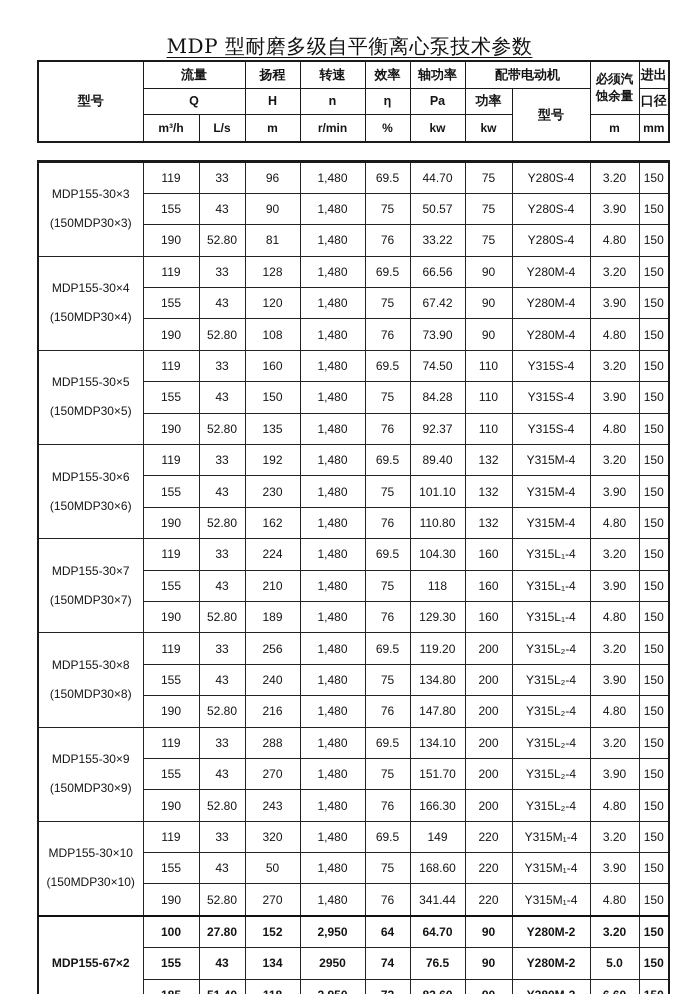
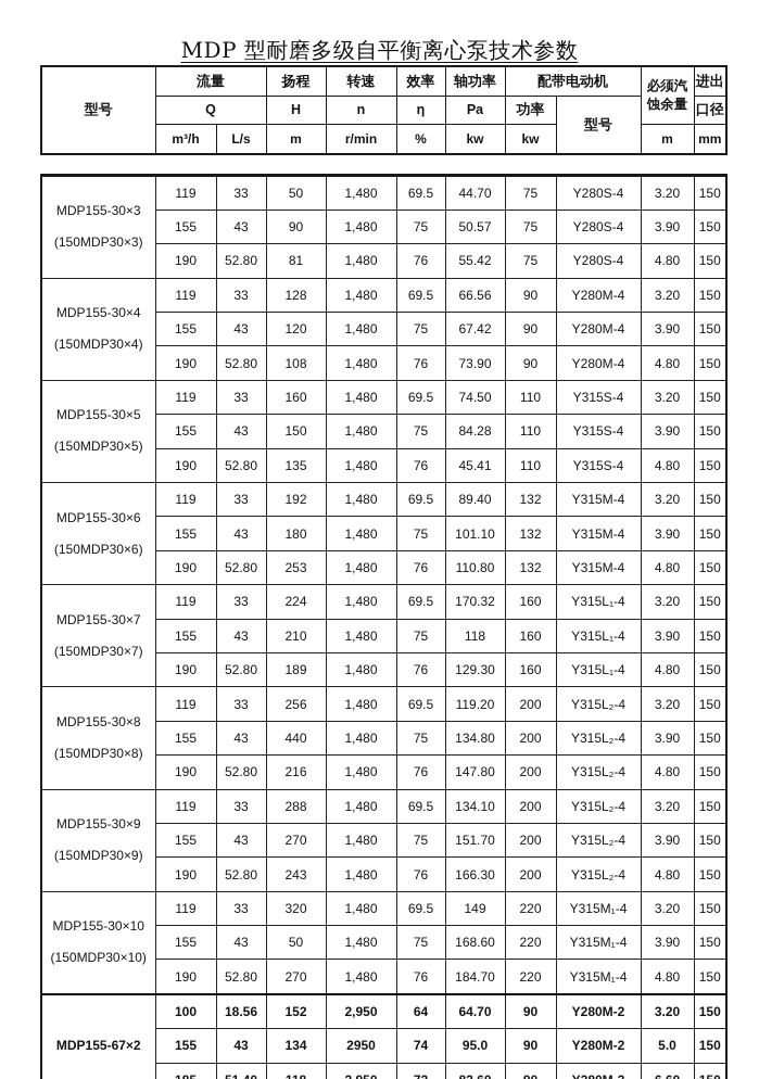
  MDP 型耐磨多级自平衡离心泵技术参数
  型号	流量	扬程	转速	效率	轴功率	配带电动机	必须汽 蚀余量	进出
  Q	H	n	η	Pa	功率	型号	口径
  m³/h	L/s	m	r/min	%	kw	kw	m	mm
- MDP155-30×3(150MDP30×3)	119	33	96	1,480	69.5	44.70	75	Y280S-4	3.20	150
+ MDP155-30×3(150MDP30×3)	119	33	50	1,480	69.5	44.70	75	Y280S-4	3.20	150
  155	43	90	1,480	75	50.57	75	Y280S-4	3.90	150
- 190	52.80	81	1,480	76	33.22	75	Y280S-4	4.80	150
+ 190	52.80	81	1,480	76	55.42	75	Y280S-4	4.80	150
  MDP155-30×4(150MDP30×4)	119	33	128	1,480	69.5	66.56	90	Y280M-4	3.20	150
  155	43	120	1,480	75	67.42	90	Y280M-4	3.90	150
  190	52.80	108	1,480	76	73.90	90	Y280M-4	4.80	150
  MDP155-30×5(150MDP30×5)	119	33	160	1,480	69.5	74.50	110	Y315S-4	3.20	150
  155	43	150	1,480	75	84.28	110	Y315S-4	3.90	150
- 190	52.80	135	1,480	76	92.37	110	Y315S-4	4.80	150
+ 190	52.80	135	1,480	76	45.41	110	Y315S-4	4.80	150
  MDP155-30×6(150MDP30×6)	119	33	192	1,480	69.5	89.40	132	Y315M-4	3.20	150
- 155	43	230	1,480	75	101.10	132	Y315M-4	3.90	150
+ 155	43	180	1,480	75	101.10	132	Y315M-4	3.90	150
- 190	52.80	162	1,480	76	110.80	132	Y315M-4	4.80	150
+ 190	52.80	253	1,480	76	110.80	132	Y315M-4	4.80	150
- MDP155-30×7(150MDP30×7)	119	33	224	1,480	69.5	104.30	160	Y315L₁-4	3.20	150
+ MDP155-30×7(150MDP30×7)	119	33	224	1,480	69.5	170.32	160	Y315L₁-4	3.20	150
  155	43	210	1,480	75	118	160	Y315L₁-4	3.90	150
  190	52.80	189	1,480	76	129.30	160	Y315L₁-4	4.80	150
  MDP155-30×8(150MDP30×8)	119	33	256	1,480	69.5	119.20	200	Y315L₂-4	3.20	150
- 155	43	240	1,480	75	134.80	200	Y315L₂-4	3.90	150
+ 155	43	440	1,480	75	134.80	200	Y315L₂-4	3.90	150
  190	52.80	216	1,480	76	147.80	200	Y315L₂-4	4.80	150
  MDP155-30×9(150MDP30×9)	119	33	288	1,480	69.5	134.10	200	Y315L₂-4	3.20	150
  155	43	270	1,480	75	151.70	200	Y315L₂-4	3.90	150
  190	52.80	243	1,480	76	166.30	200	Y315L₂-4	4.80	150
  MDP155-30×10(150MDP30×10)	119	33	320	1,480	69.5	149	220	Y315M₁-4	3.20	150
  155	43	50	1,480	75	168.60	220	Y315M₁-4	3.90	150
- 190	52.80	270	1,480	76	341.44	220	Y315M₁-4	4.80	150
+ 190	52.80	270	1,480	76	184.70	220	Y315M₁-4	4.80	150
- MDP155-67×2	100	27.80	152	2,950	64	64.70	90	Y280M-2	3.20	150
+ MDP155-67×2	100	18.56	152	2,950	64	64.70	90	Y280M-2	3.20	150
- 155	43	134	2950	74	76.5	90	Y280M-2	5.0	150
+ 155	43	134	2950	74	95.0	90	Y280M-2	5.0	150
